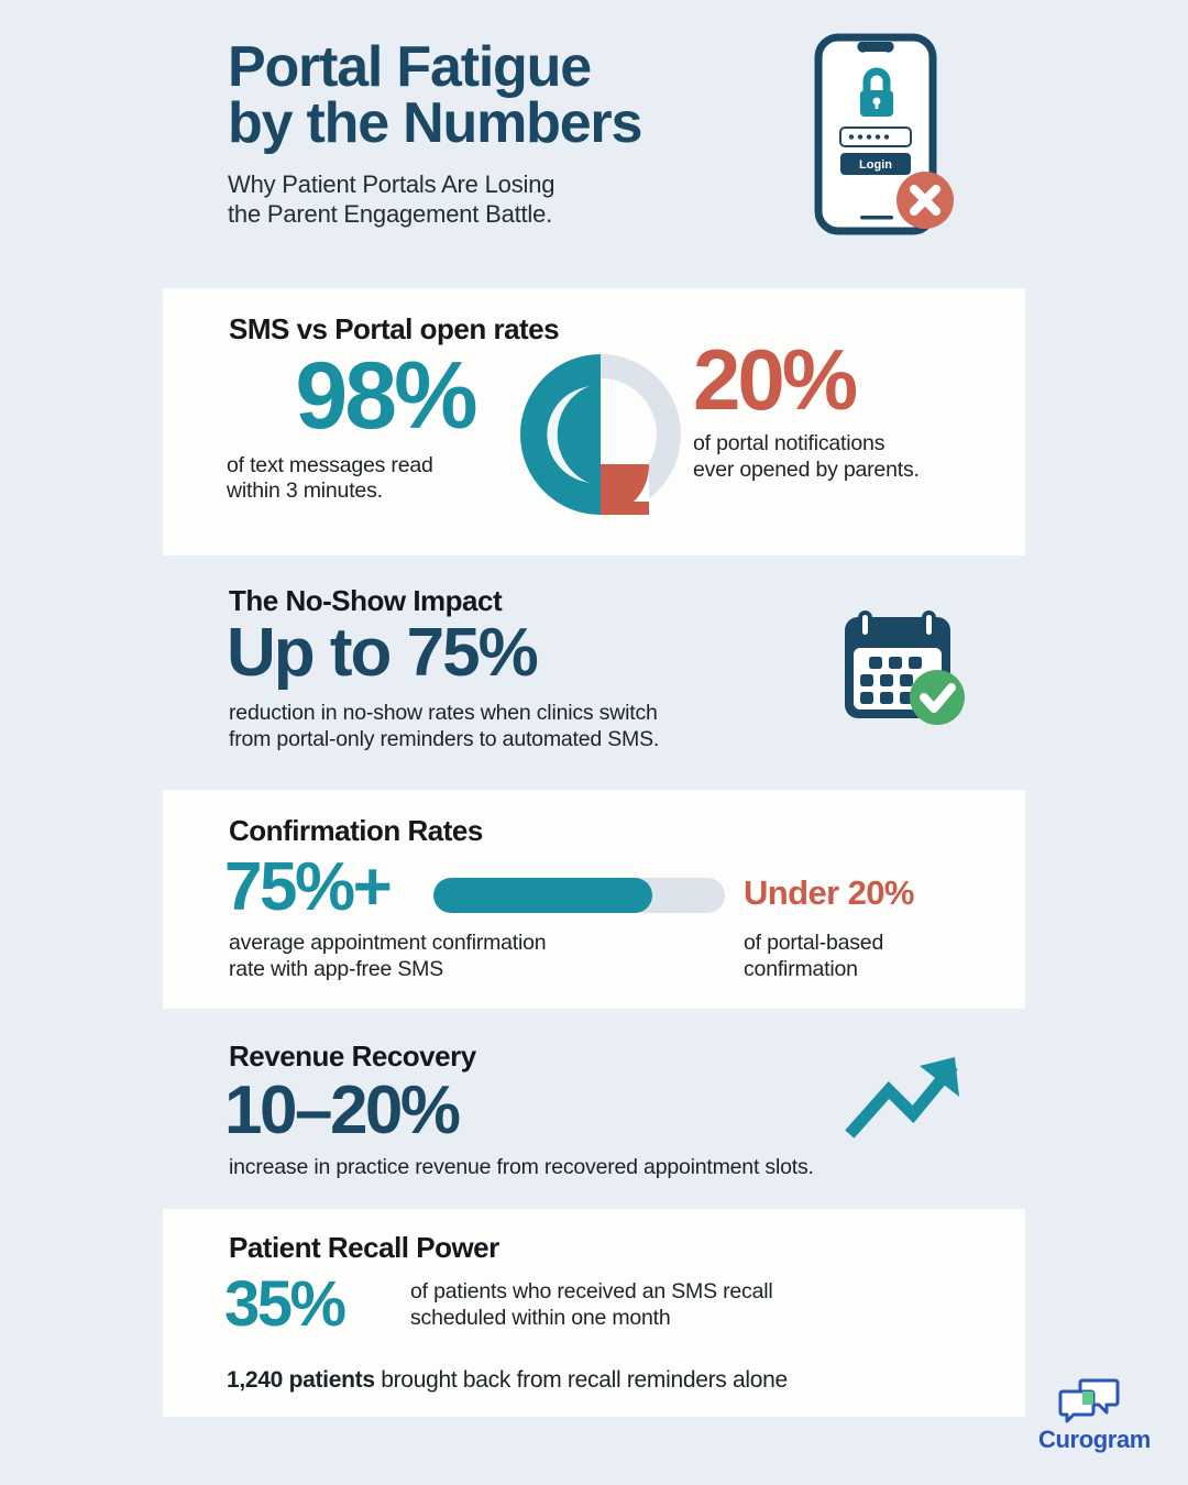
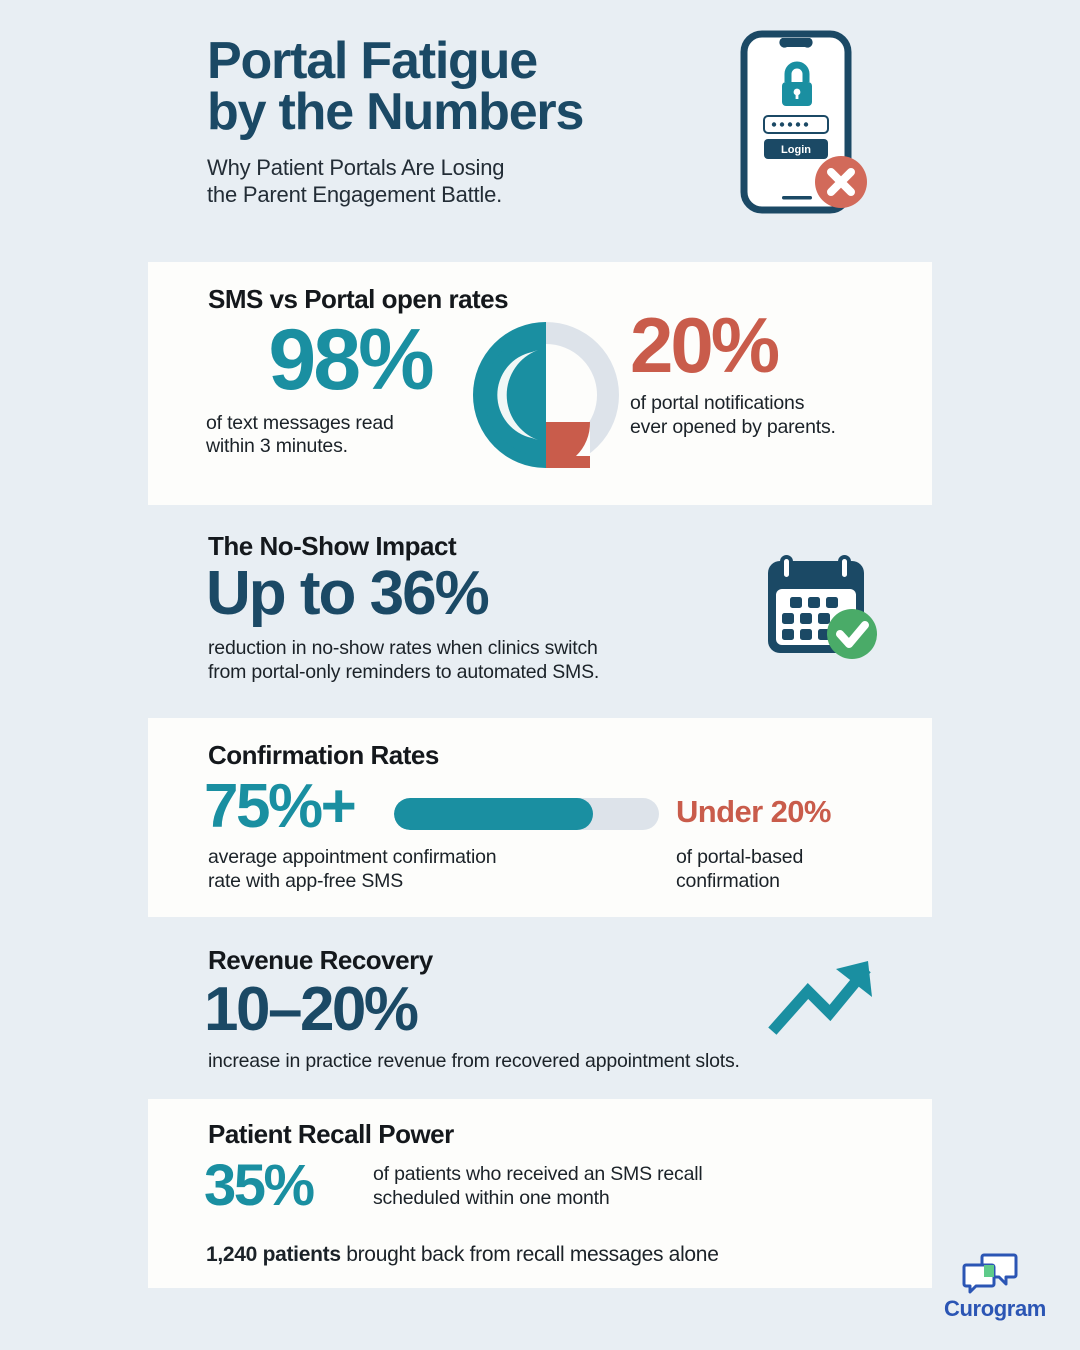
  Portal Fatigue
  by the Numbers
  Why Patient Portals Are Losing
  the Parent Engagement Battle.
  Login
  SMS vs Portal open rates
  98%
  of text messages read
  within 3 minutes.
  20%
  of portal notifications
  ever opened by parents.
  The No-Show Impact
- Up to 75%
+ Up to 36%
  reduction in no-show rates when clinics switch
  from portal-only reminders to automated SMS.
  Confirmation Rates
  75%+
  Under 20%
  average appointment confirmation
  rate with app-free SMS
  of portal-based
  confirmation
  Revenue Recovery
  10–20%
  increase in practice revenue from recovered appointment slots.
  Patient Recall Power
  35%
  of patients who received an SMS recall
  scheduled within one month
- 1,240 patients brought back from recall reminders alone
+ 1,240 patients brought back from recall messages alone
  Curogram
